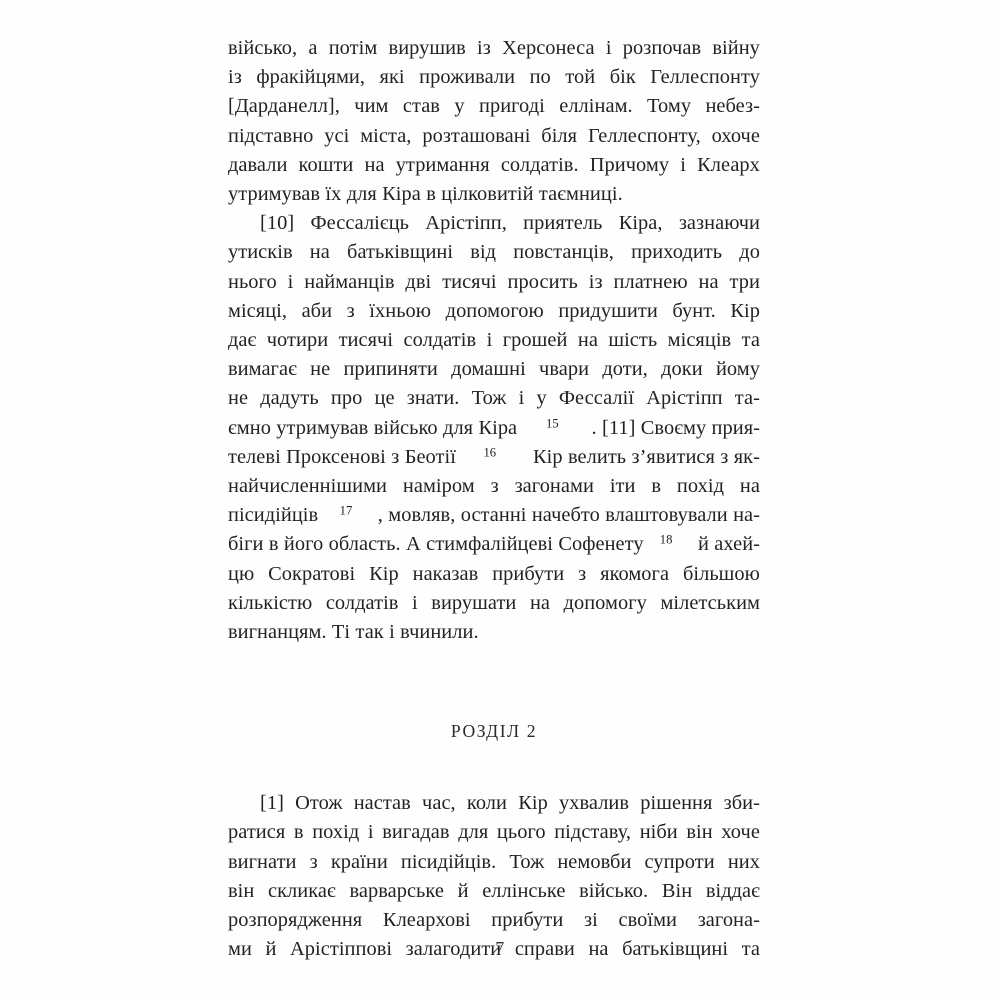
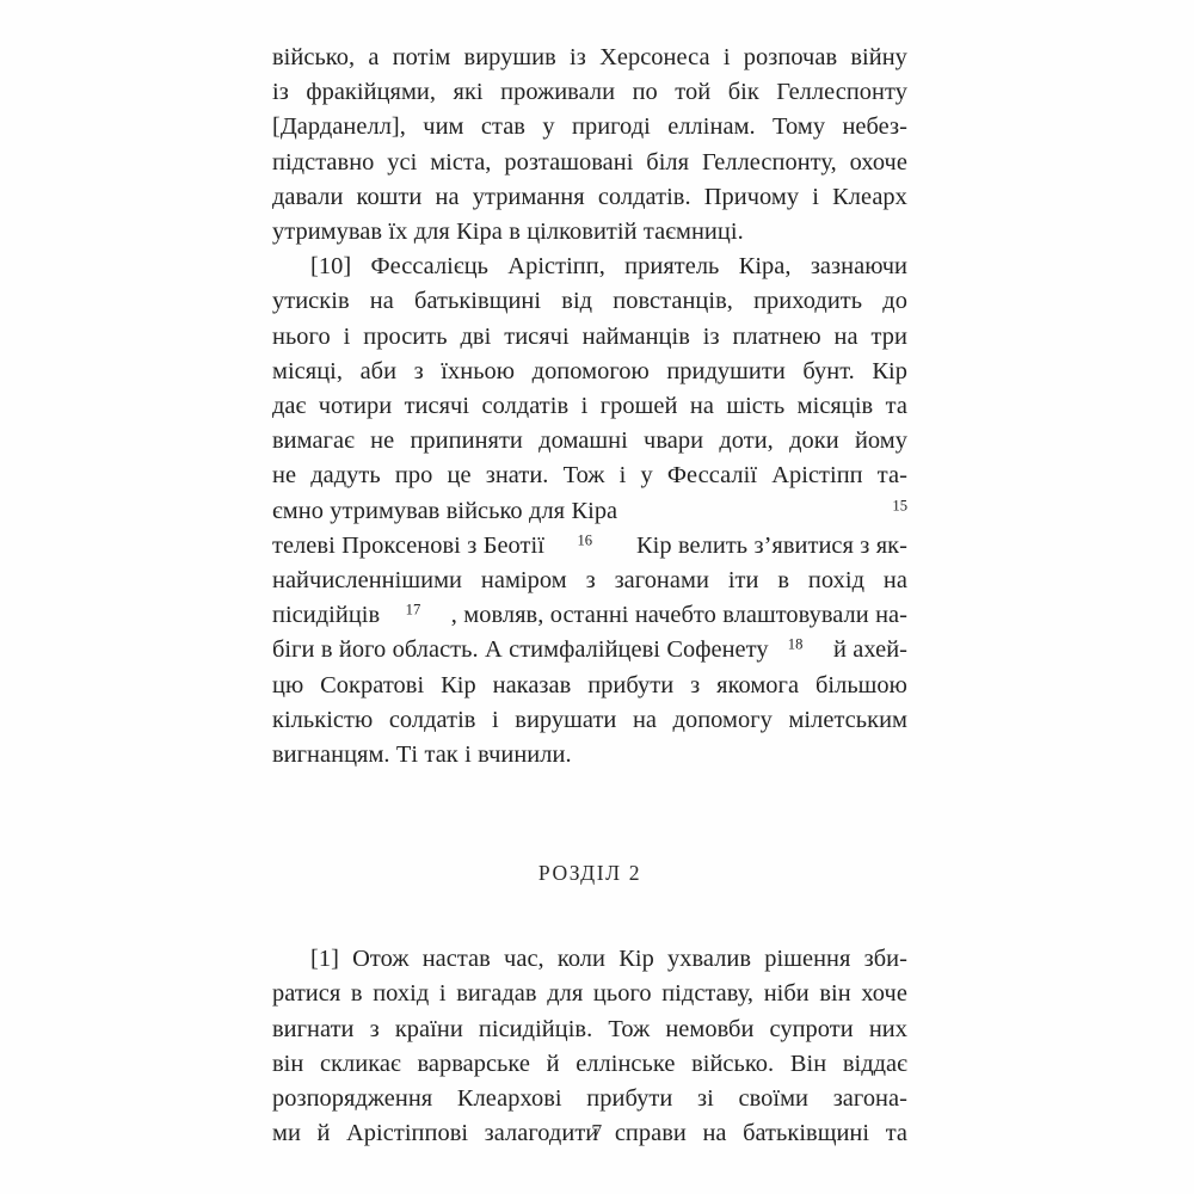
  військо,
  а
  потім
  вирушив
  із
  Херсонеса
  і
  розпочав
  війну
  із
  фракійцями,
  які
  проживали
  по
  той
  бік
  Геллеспонту
  [Дарданелл],
  чим
  став
  у
  пригоді
  еллінам.
  Тому
  небез-
  підставно
  усі
  міста,
  розташовані
  біля
  Геллеспонту,
  охоче
  давали
  кошти
  на
  утримання
  солдатів.
  Причому
  і
  Клеарх
  утримував їх для Кіра в цілковитій таємниці.
  [10]
  Фессалієць
  Арістіпп,
  приятель
  Кіра,
  зазнаючи
  утисків
  на
  батьківщині
  від
  повстанців,
  приходить
  до
  нього
  і
- найманців
+ просить
  дві
  тисячі
- просить
+ найманців
  із
  платнею
  на
  три
  місяці,
  аби
  з
  їхньою
  допомогою
  придушити
  бунт.
  Кір
  дає
  чотири
  тисячі
  солдатів
  і
  грошей
  на
  шість
  місяців
  та
  вимагає
  не
  припиняти
  домашні
  чвари
  доти,
  доки
  йому
  не
  дадуть
  про
  це
  знати.
  Тож
  і
  у
  Фессалії
  Арістіпп
  та-
  ємно утримував військо для Кіра
  15
- . [11] Своєму прия-
  телеві Проксенові з Беотії
  16
  Кір велить з’явитися з як-
  найчисленнішими
  наміром
  з
  загонами
  іти
  в
  похід
  на
  пісидійців
  17
  , мовляв, останні начебто влаштовували на-
  біги в його область. А стимфалійцеві Софенету
  18
  й ахей-
  цю
  Сократові
  Кір
  наказав
  прибути
  з
  якомога
  більшою
  кількістю
  солдатів
  і
  вирушати
  на
  допомогу
  мілетським
  вигнанцям. Ті так і вчинили.
  РОЗДІЛ 2
  [1]
  Отож
  настав
  час,
  коли
  Кір
  ухвалив
  рішення
  зби-
  ратися
  в
  похід
  і
  вигадав
  для
  цього
  підставу,
  ніби
  він
  хоче
  вигнати
  з
  країни
  пісидійців.
  Тож
  немовби
  супроти
  них
  він
  скликає
  варварське
  й
  еллінське
  військо.
  Він
  віддає
  розпорядження
  Клеархові
  прибути
  зі
  своїми
  загона-
  ми
  й
  Арістіппові
  залагодити
  справи
  на
  батьківщині
  та
  7
